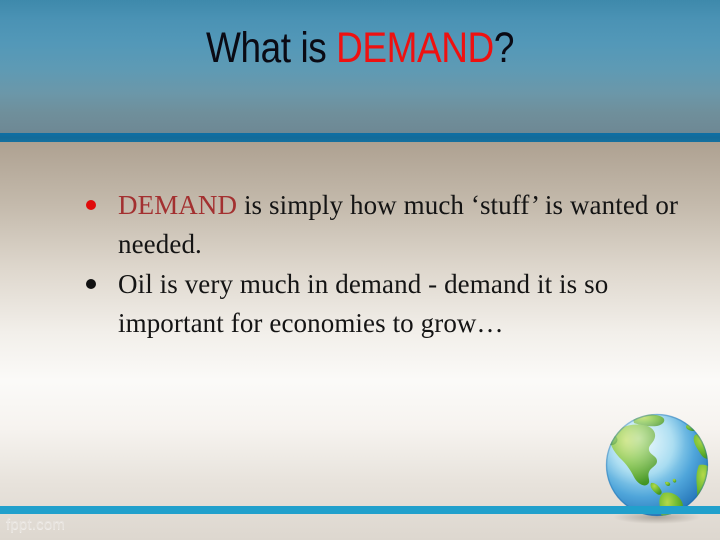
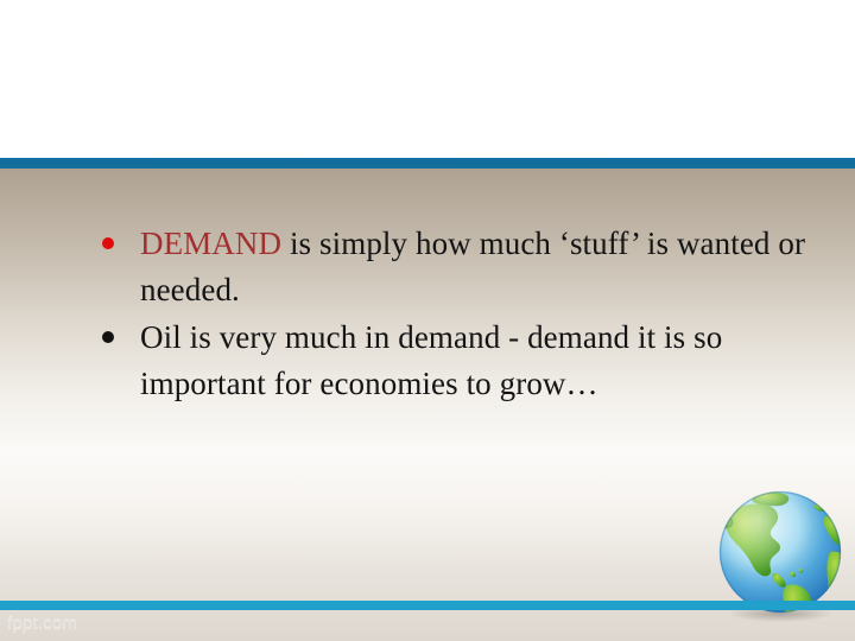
- What is DEMAND?
  DEMAND is simply how much ‘stuff’ is wanted or needed.
  Oil is very much in demand - demand it is so important for economies to grow…
  fppt.com
